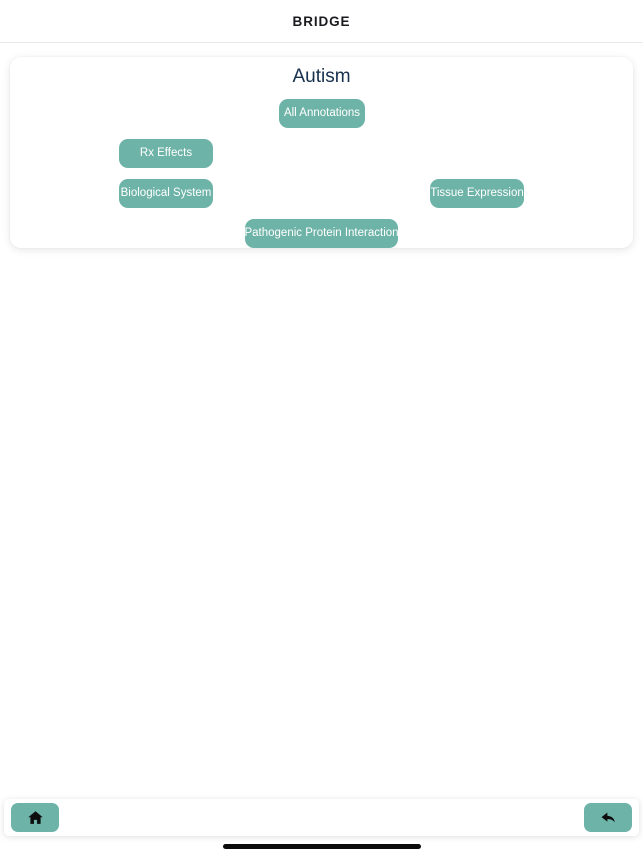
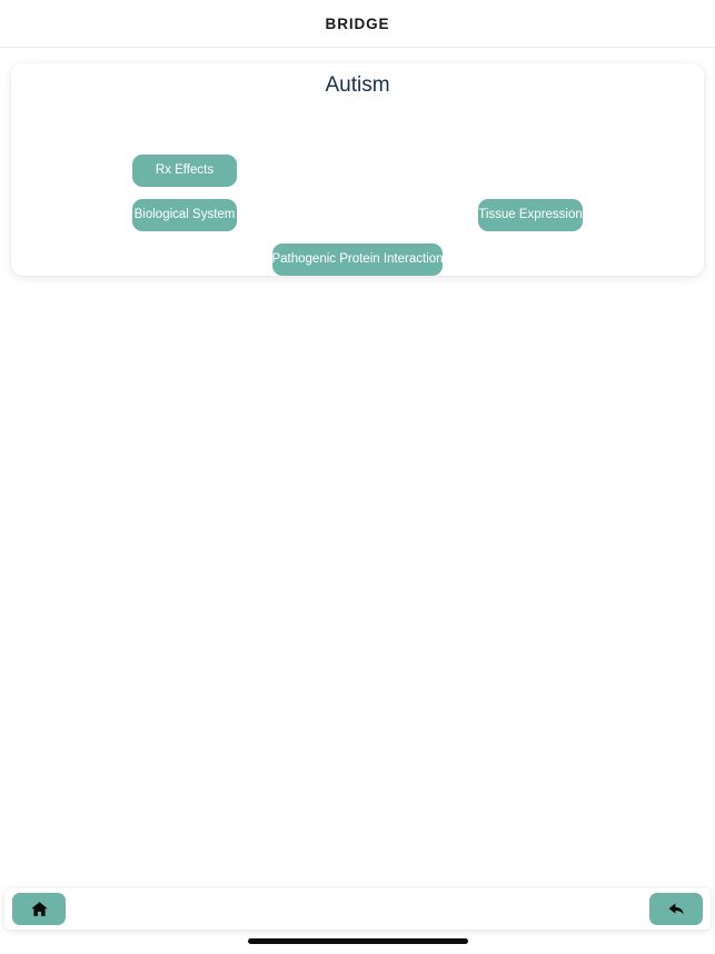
  BRIDGE
  Autism
- All Annotations
  Rx Effects
  Biological System
  Tissue Expression
  Pathogenic Protein Interaction
